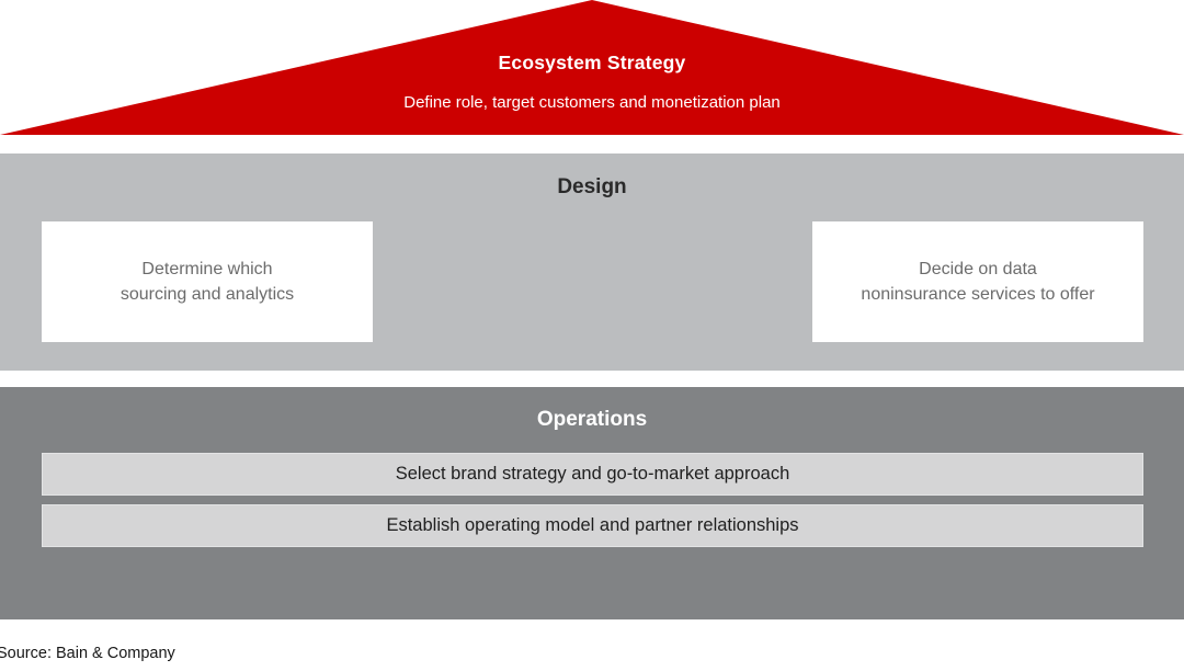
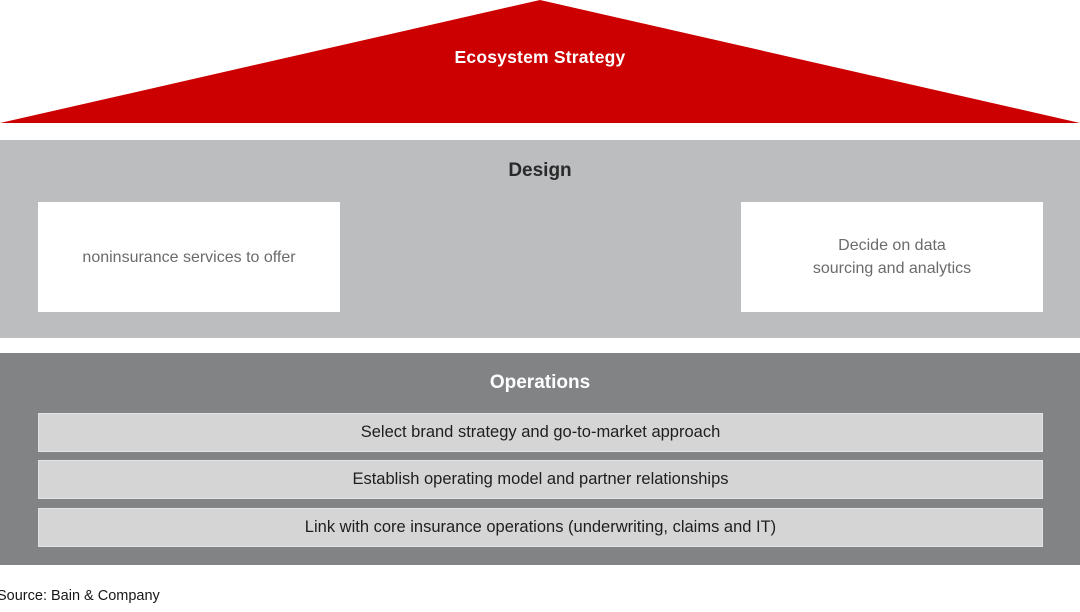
  Ecosystem Strategy
- Define role, target customers and monetization plan
  Design
- Determine which
- sourcing and analytics
+ noninsurance services to offer
  Decide on data
- noninsurance services to offer
+ sourcing and analytics
  Operations
  Select brand strategy and go-to-market approach
  Establish operating model and partner relationships
+ Link with core insurance operations (underwriting, claims and IT)
  Source: Bain & Company
